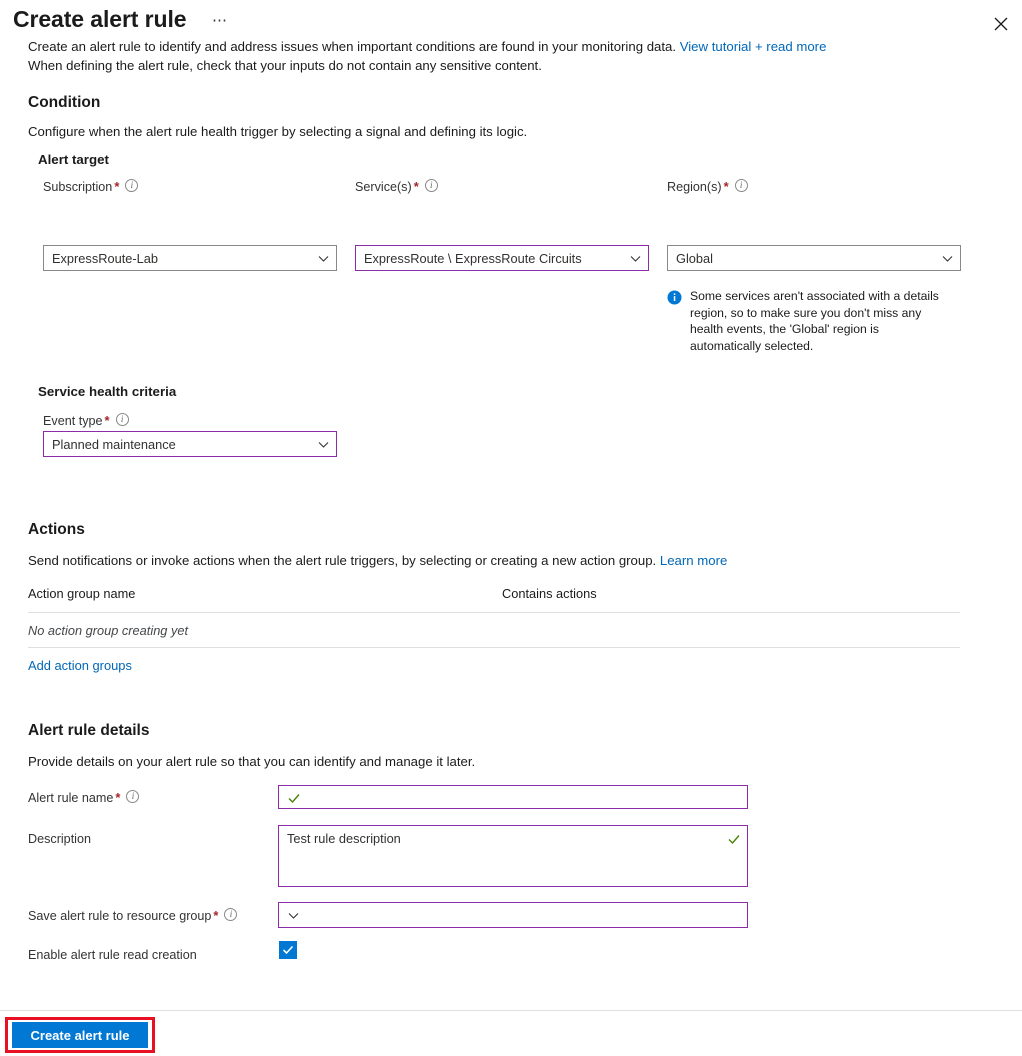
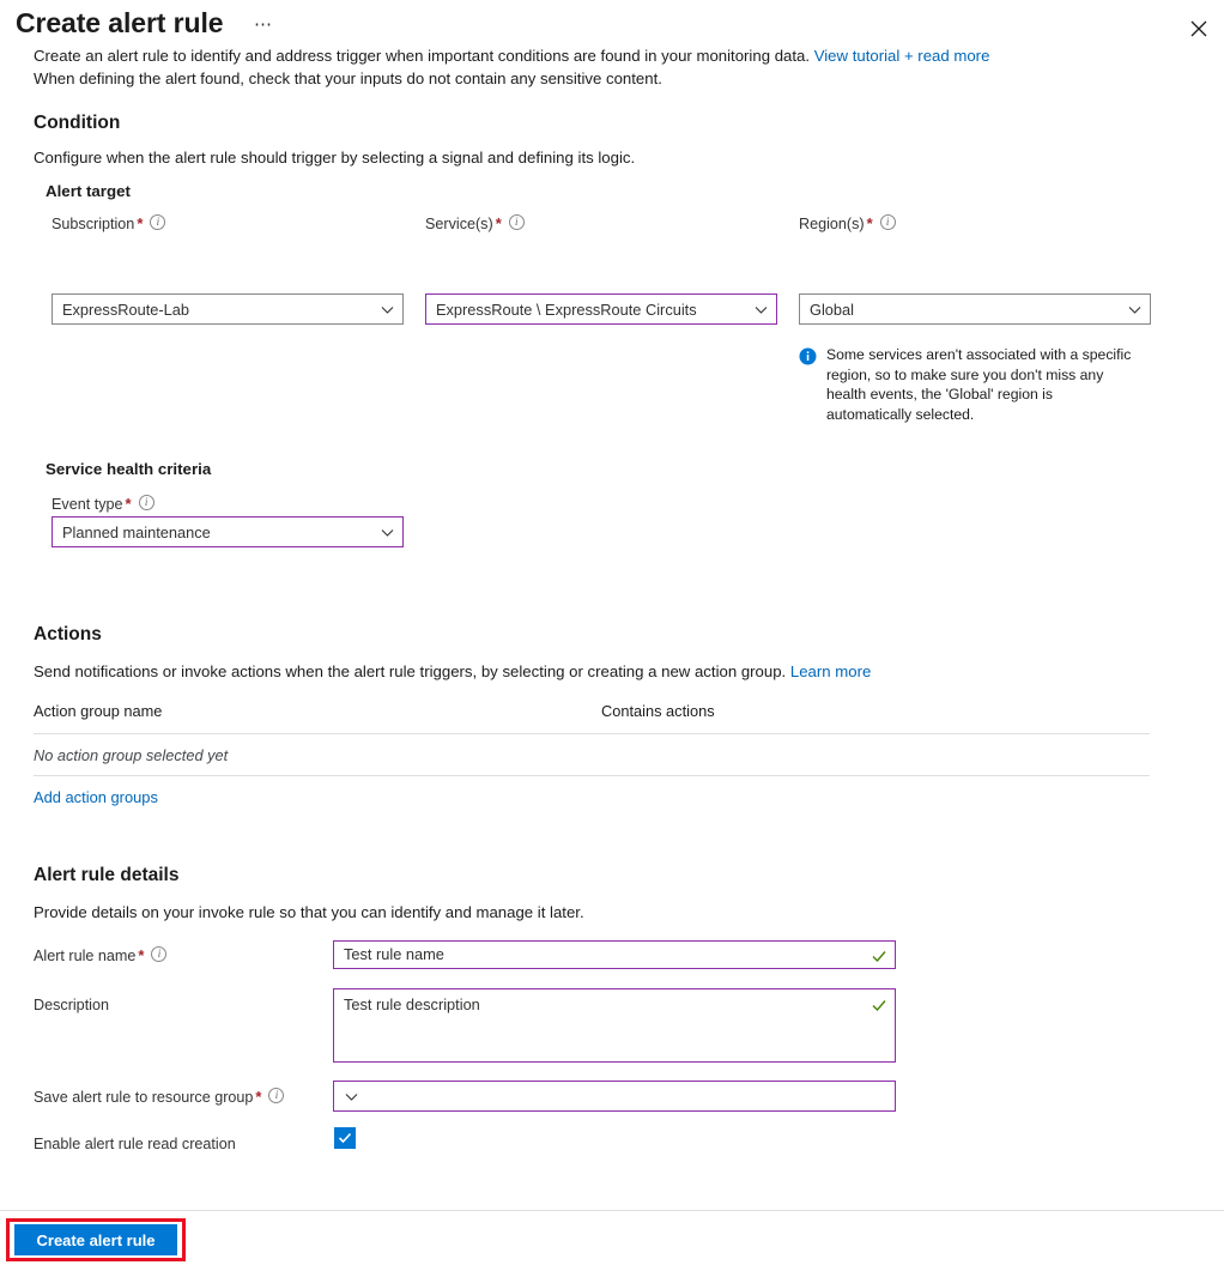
  Create alert rule
  ⋯
- Create an alert rule to identify and address issues when important conditions are found in your monitoring data. View tutorial + read more
+ Create an alert rule to identify and address trigger when important conditions are found in your monitoring data. View tutorial + read more
- When defining the alert rule, check that your inputs do not contain any sensitive content.
+ When defining the alert found, check that your inputs do not contain any sensitive content.
  Condition
- Configure when the alert rule health trigger by selecting a signal and defining its logic.
+ Configure when the alert rule should trigger by selecting a signal and defining its logic.
  Alert target
  Subscription * i
  ExpressRoute-Lab
  Service(s) * i
  ExpressRoute \ ExpressRoute Circuits
  Region(s) * i
  Global
- Some services aren't associated with a details region, so to make sure you don't miss any health events, the 'Global' region is automatically selected.
+ Some services aren't associated with a specific region, so to make sure you don't miss any health events, the 'Global' region is automatically selected.
  Service health criteria
  Event type * i
  Planned maintenance
  Actions
  Send notifications or invoke actions when the alert rule triggers, by selecting or creating a new action group. Learn more
  Action group name
  Contains actions
- No action group creating yet
+ No action group selected yet
  Add action groups
  Alert rule details
- Provide details on your alert rule so that you can identify and manage it later.
+ Provide details on your invoke rule so that you can identify and manage it later.
  Alert rule name * i
+ Test rule name
  Description
  Test rule description
  Save alert rule to resource group * i
  Enable alert rule read creation
  Create alert rule
